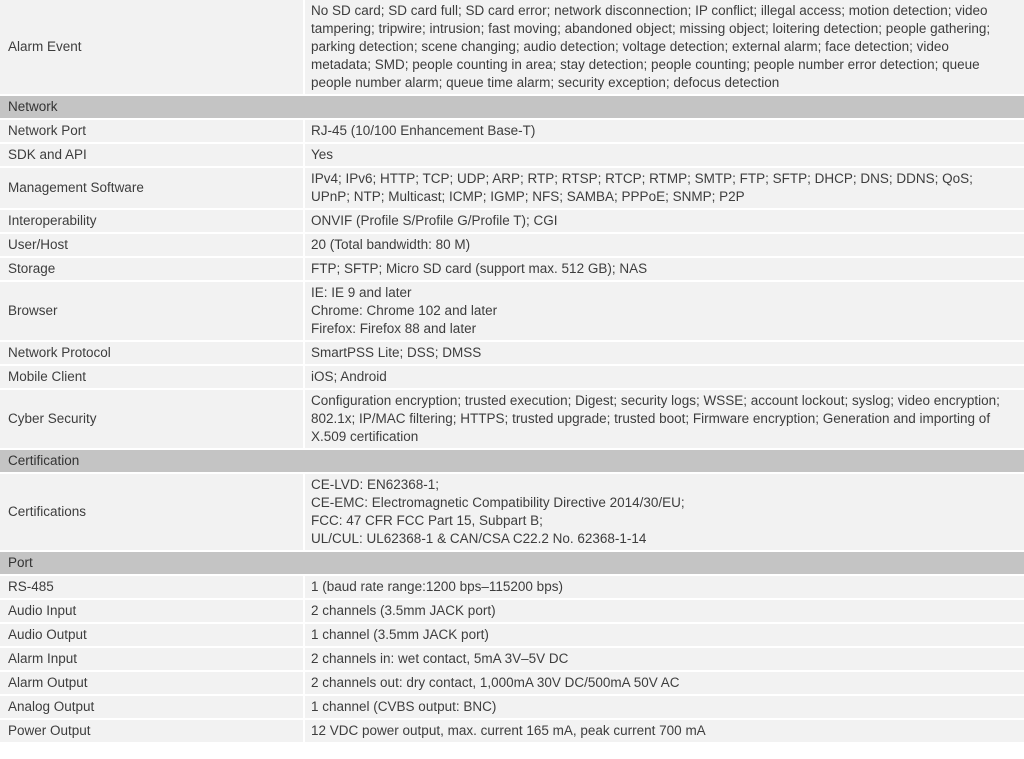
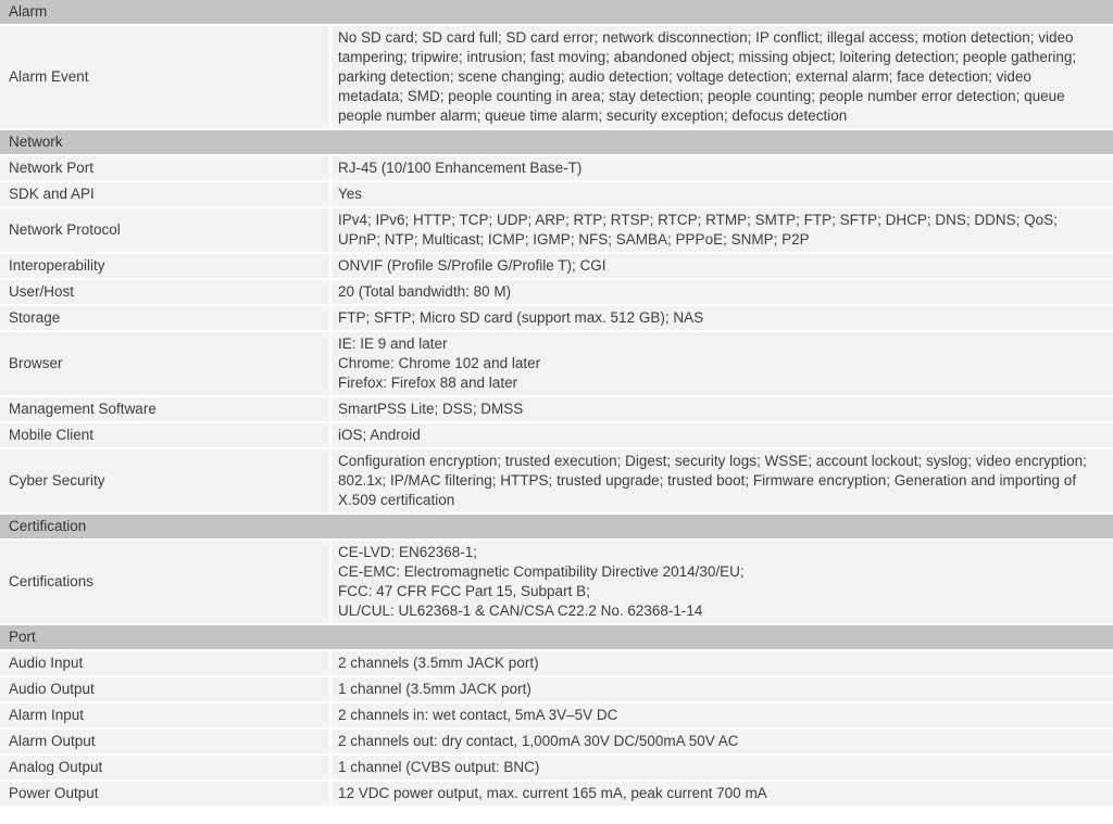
+ Alarm
  Alarm Event
  No SD card; SD card full; SD card error; network disconnection; IP conflict; illegal access; motion detection; video tampering; tripwire; intrusion; fast moving; abandoned object; missing object; loitering detection; people gathering; parking detection; scene changing; audio detection; voltage detection; external alarm; face detection; video metadata; SMD; people counting in area; stay detection; people counting; people number error detection; queue people number alarm; queue time alarm; security exception; defocus detection
  Network
  Network Port
  RJ-45 (10/100 Enhancement Base-T)
  SDK and API
  Yes
- Management Software
+ Network Protocol
  IPv4; IPv6; HTTP; TCP; UDP; ARP; RTP; RTSP; RTCP; RTMP; SMTP; FTP; SFTP; DHCP; DNS; DDNS; QoS; UPnP; NTP; Multicast; ICMP; IGMP; NFS; SAMBA; PPPoE; SNMP; P2P
  Interoperability
  ONVIF (Profile S/Profile G/Profile T); CGI
  User/Host
  20 (Total bandwidth: 80 M)
  Storage
  FTP; SFTP; Micro SD card (support max. 512 GB); NAS
  Browser
  IE: IE 9 and later
  Chrome: Chrome 102 and later
  Firefox: Firefox 88 and later
- Network Protocol
+ Management Software
  SmartPSS Lite; DSS; DMSS
  Mobile Client
  iOS; Android
  Cyber Security
  Configuration encryption; trusted execution; Digest; security logs; WSSE; account lockout; syslog; video encryption; 802.1x; IP/MAC filtering; HTTPS; trusted upgrade; trusted boot; Firmware encryption; Generation and importing of X.509 certification
  Certification
  Certifications
  CE-LVD: EN62368-1;
  CE-EMC: Electromagnetic Compatibility Directive 2014/30/EU;
  FCC: 47 CFR FCC Part 15, Subpart B;
  UL/CUL: UL62368-1 & CAN/CSA C22.2 No. 62368-1-14
  Port
- RS-485
- 1 (baud rate range:1200 bps–115200 bps)
  Audio Input
  2 channels (3.5mm JACK port)
  Audio Output
  1 channel (3.5mm JACK port)
  Alarm Input
  2 channels in: wet contact, 5mA 3V–5V DC
  Alarm Output
  2 channels out: dry contact, 1,000mA 30V DC/500mA 50V AC
  Analog Output
  1 channel (CVBS output: BNC)
  Power Output
  12 VDC power output, max. current 165 mA, peak current 700 mA
